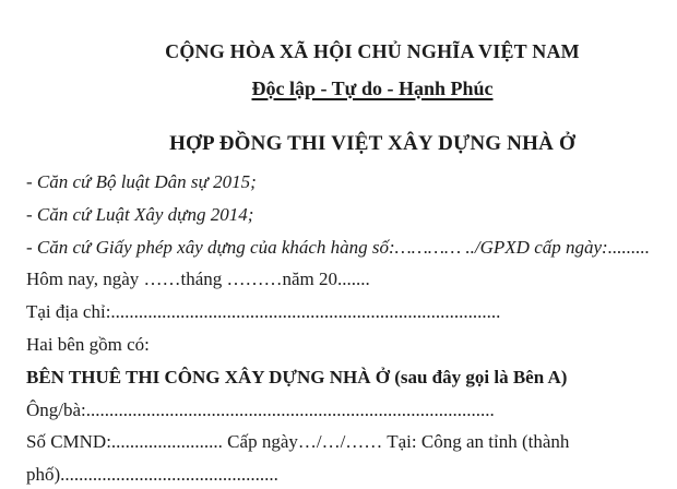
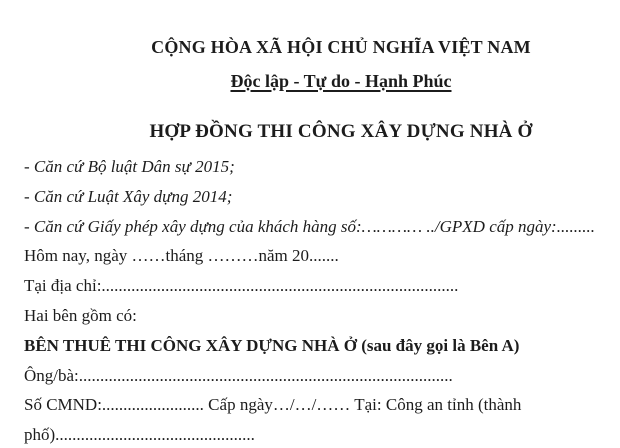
  CỘNG HÒA XÃ HỘI CHỦ NGHĨA VIỆT NAM
  Độc lập - Tự do - Hạnh Phúc
- HỢP ĐỒNG THI VIỆT XÂY DỰNG NHÀ Ở
+ HỢP ĐỒNG THI CÔNG XÂY DỰNG NHÀ Ở
  - Căn cứ Bộ luật Dân sự 2015;
  - Căn cứ Luật Xây dựng 2014;
  - Căn cứ Giấy phép xây dựng của khách hàng số:………… ../GPXD cấp ngày:.........
  Hôm nay, ngày ……tháng ………năm 20.......
  Tại địa chỉ:....................................................................................
  Hai bên gồm có:
  BÊN THUÊ THI CÔNG XÂY DỰNG NHÀ Ở (sau đây gọi là Bên A)
  Ông/bà:........................................................................................
  Số CMND:........................ Cấp ngày…/…/…… Tại: Công an tỉnh (thành
  phố)...............................................
